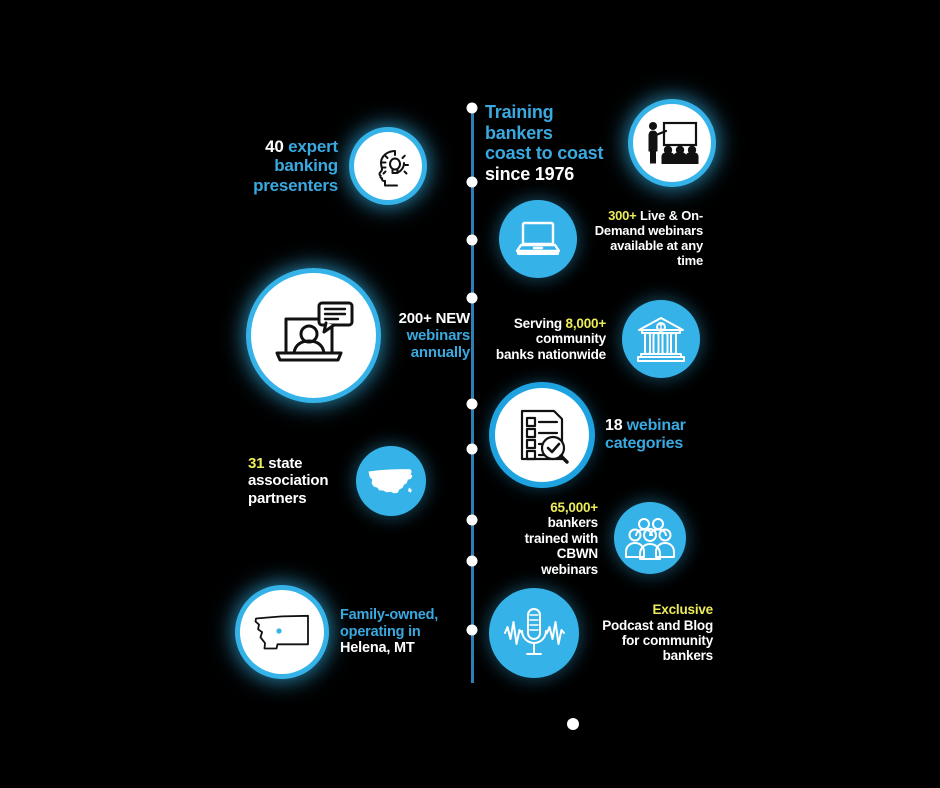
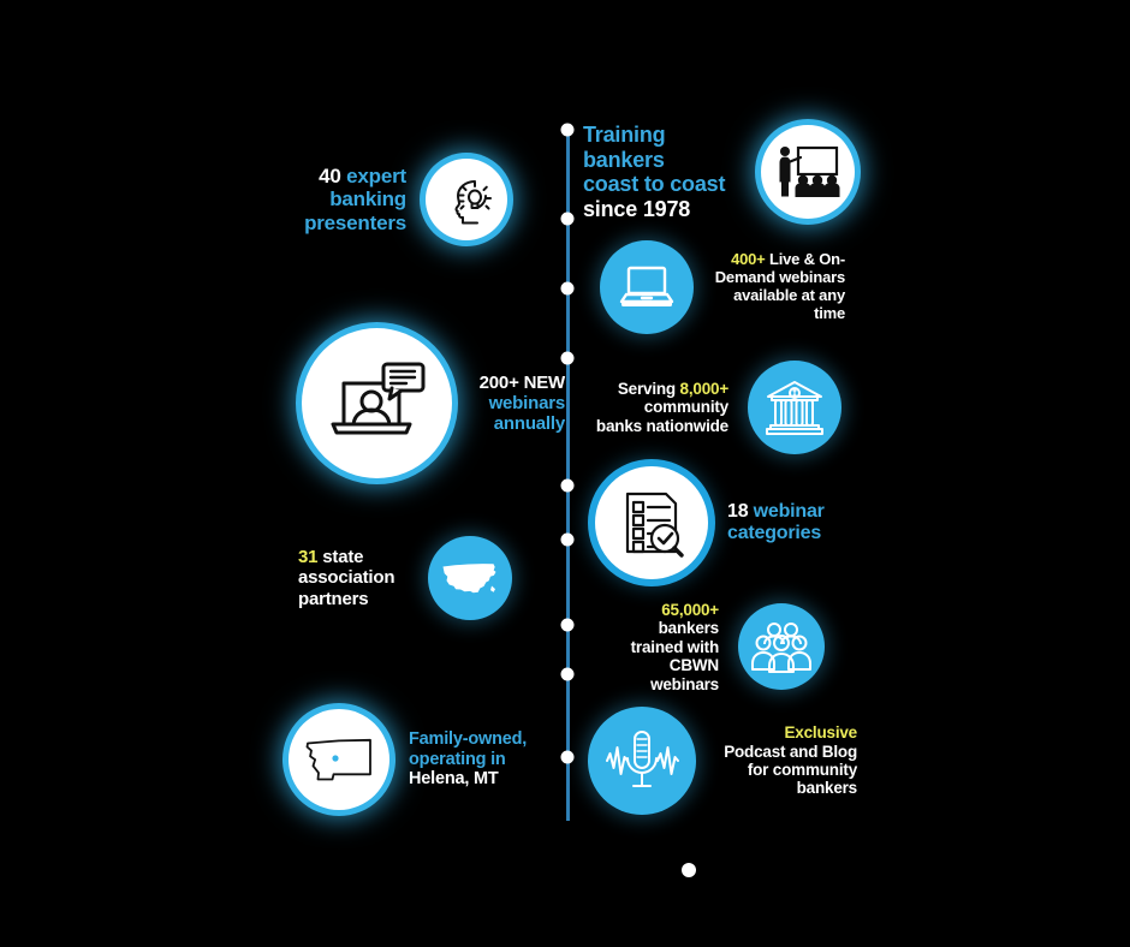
  40 expert
  banking
  presenters
  Training bankers
  coast to coast
- since 1976
+ since 1978
- 300+ Live & On-
+ 400+ Live & On-
  Demand webinars
  available at any time
  200+ NEW
  webinars
  annually
  Serving 8,000+
  community
  banks nationwide
  18 webinar
  categories
  31 state
  association
  partners
  65,000+ bankers
  trained with
  CBWN webinars
  Family-owned,
  operating in
  Helena, MT
  Exclusive
  Podcast and Blog
  for community
  bankers
